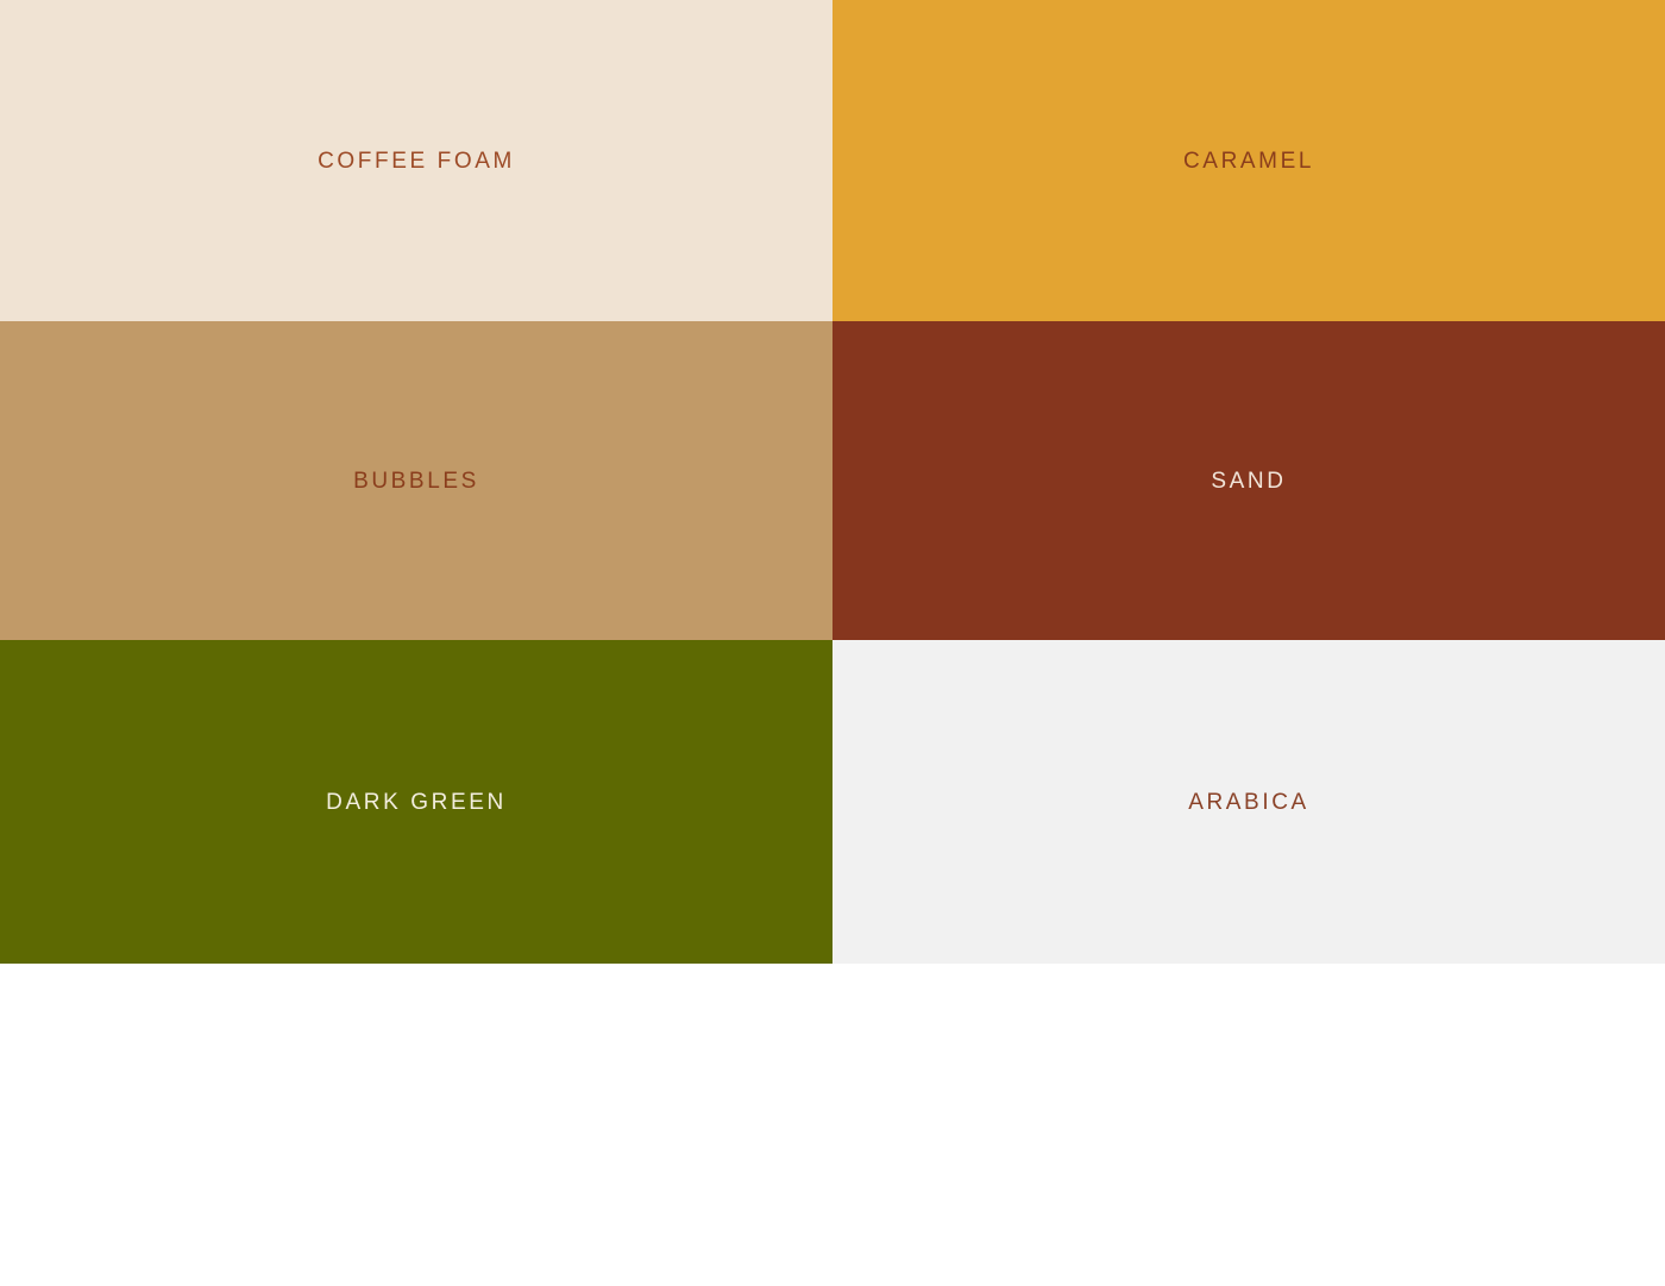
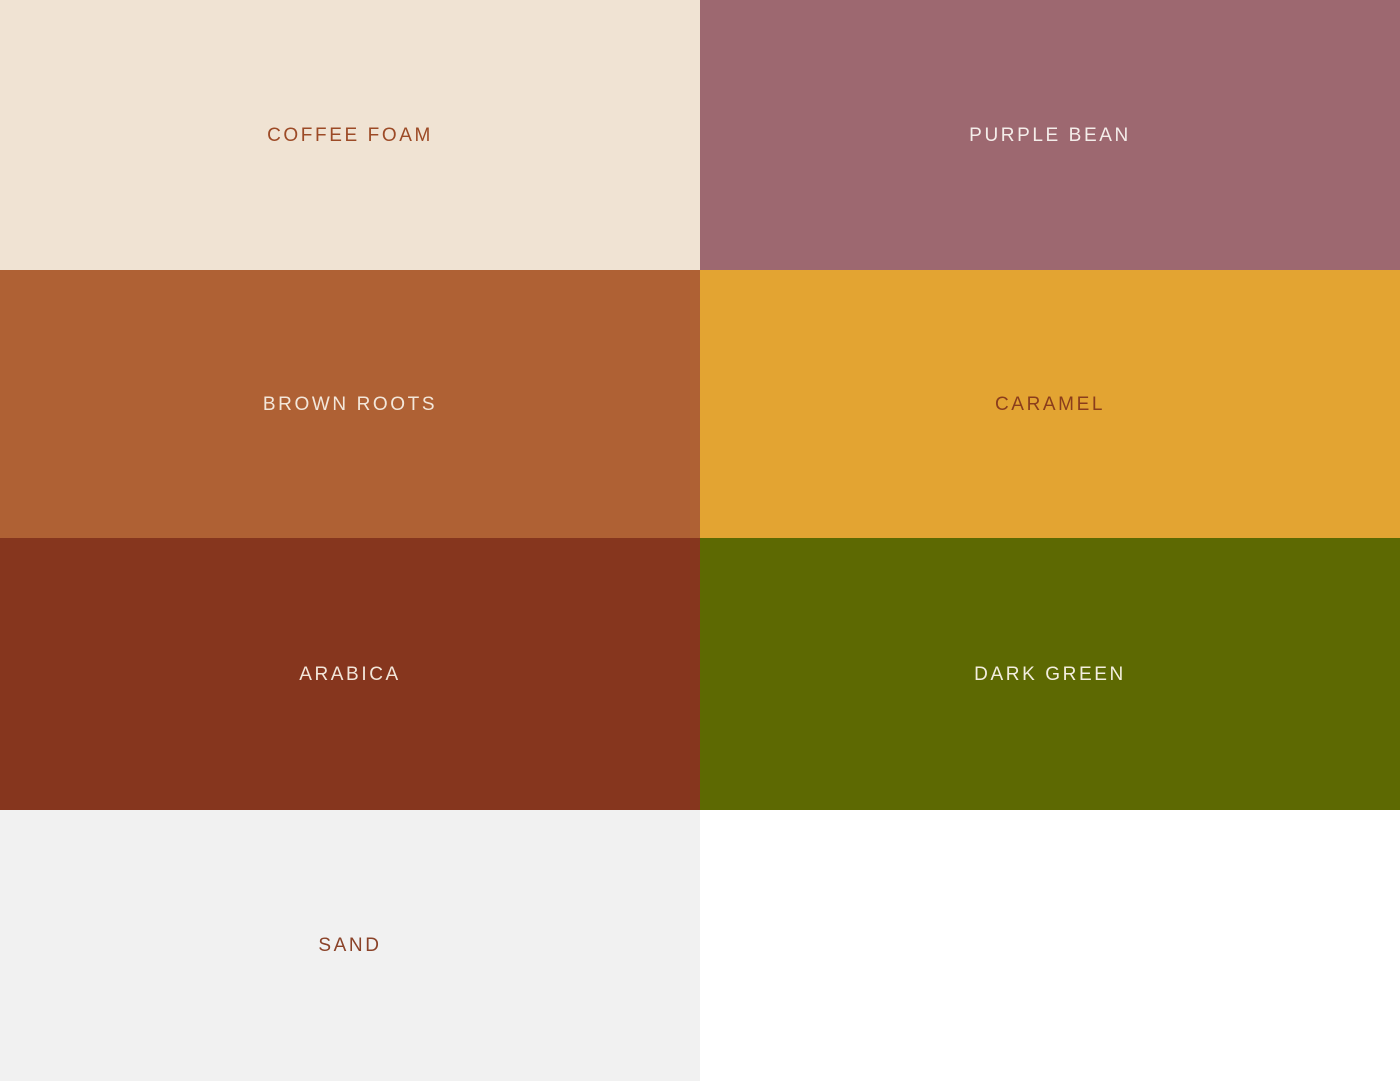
  COFFEE FOAM
+ PURPLE BEAN
+ BROWN ROOTS
  CARAMEL
- BUBBLES
- SAND
+ ARABICA
  DARK GREEN
- ARABICA
+ SAND
